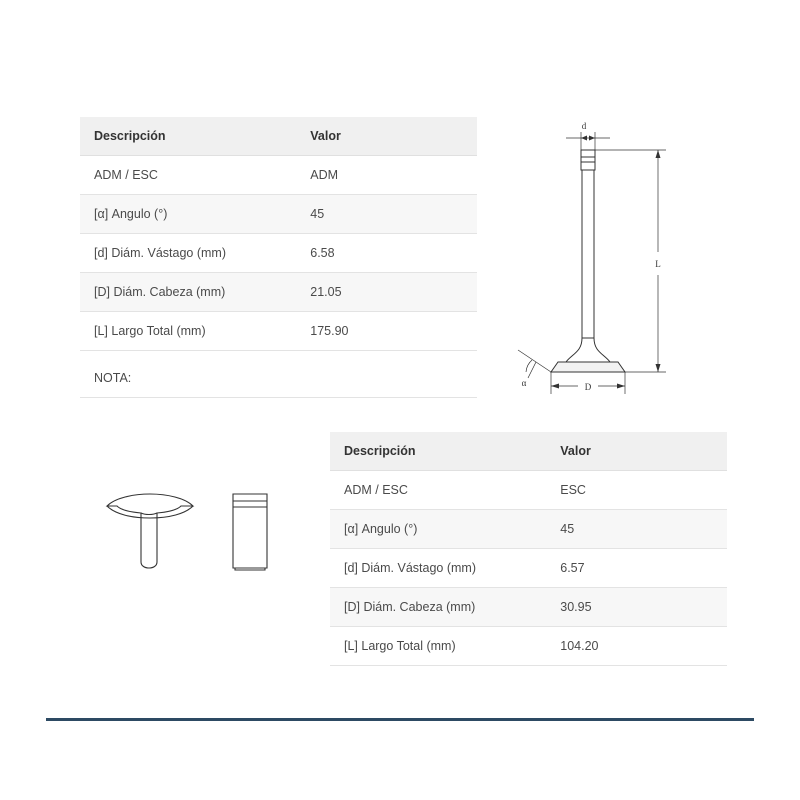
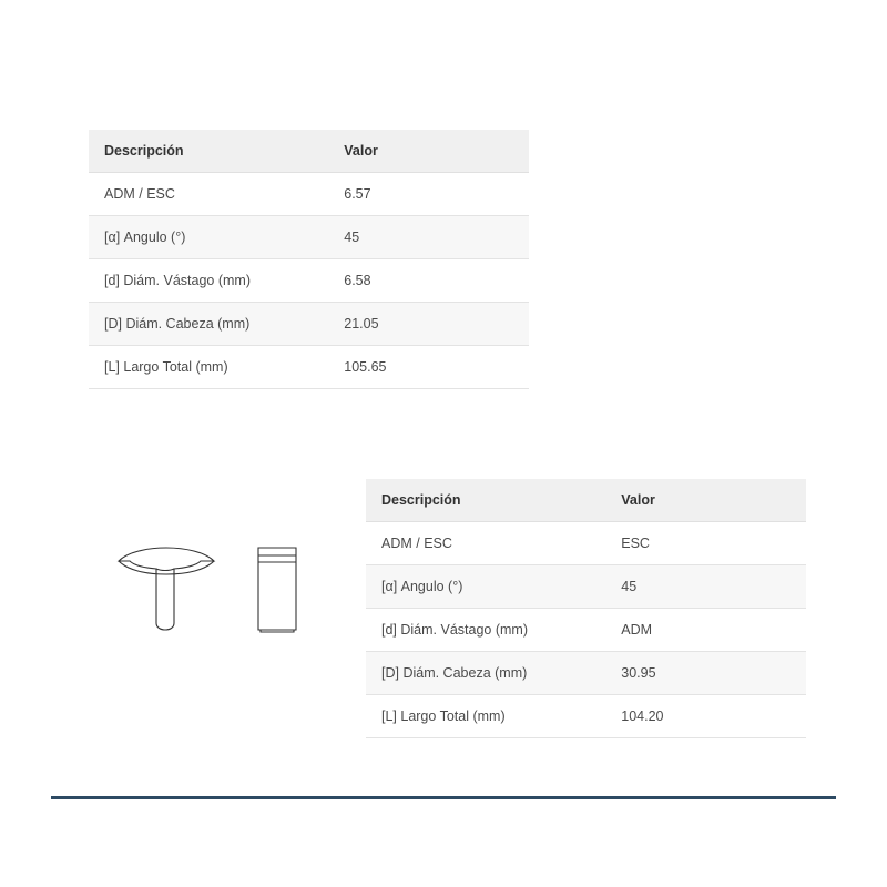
  Descripción
  Valor
  ADM / ESC
- ADM
+ 6.57
  [α] Angulo (°)
  45
  [d] Diám. Vástago (mm)
  6.58
  [D] Diám. Cabeza (mm)
  21.05
  [L] Largo Total (mm)
- 175.90
+ 105.65
- NOTA:
  Descripción
  Valor
  ADM / ESC
  ESC
  [α] Angulo (°)
  45
  [d] Diám. Vástago (mm)
- 6.57
+ ADM
  [D] Diám. Cabeza (mm)
  30.95
  [L] Largo Total (mm)
  104.20
- d
- L
- D
- α
